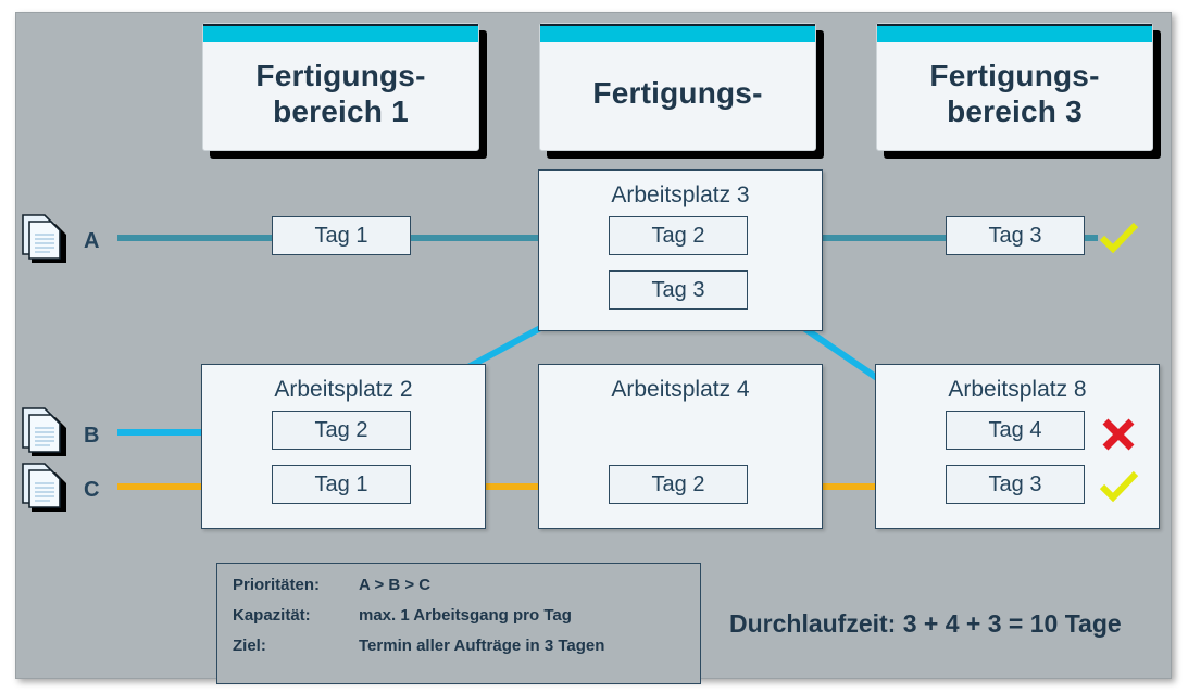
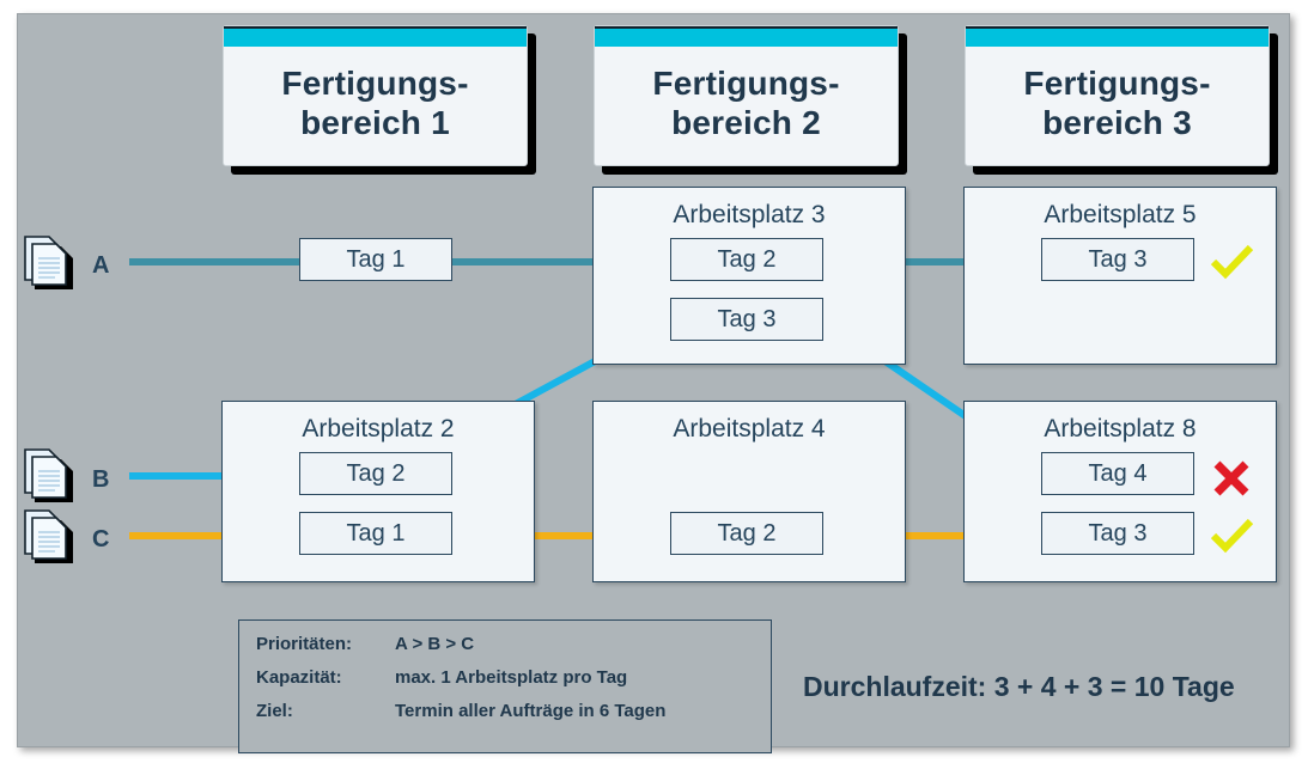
  Fertigungs-
  bereich 1
  Fertigungs-
+ bereich 2
  Fertigungs-
  bereich 3
  Arbeitsplatz 3
+ Arbeitsplatz 5
  Arbeitsplatz 2
  Arbeitsplatz 4
  Arbeitsplatz 8
  Tag 1
  Tag 2
  Tag 3
  Tag 3
  Tag 2
  Tag 1
  Tag 2
  Tag 4
  Tag 3
  A
  B
  C
  Prioritäten:
  A > B > C
  Kapazität:
- max. 1 Arbeitsgang pro Tag
+ max. 1 Arbeitsplatz pro Tag
  Ziel:
- Termin aller Aufträge in 3 Tagen
+ Termin aller Aufträge in 6 Tagen
  Durchlaufzeit: 3 + 4 + 3 = 10 Tage
